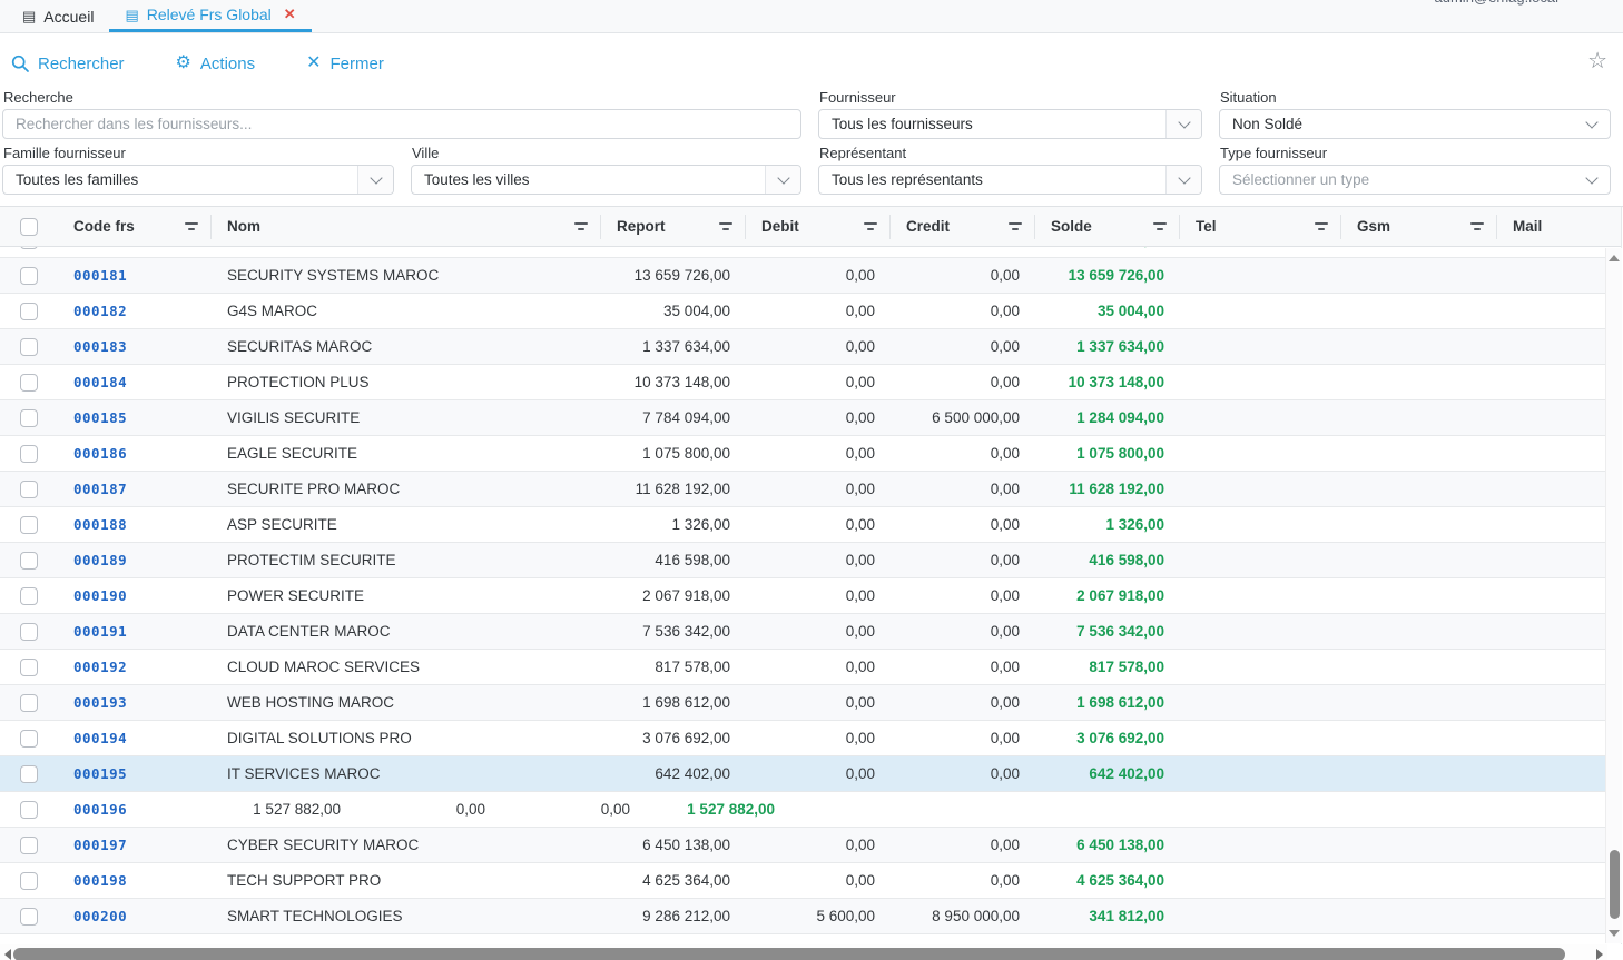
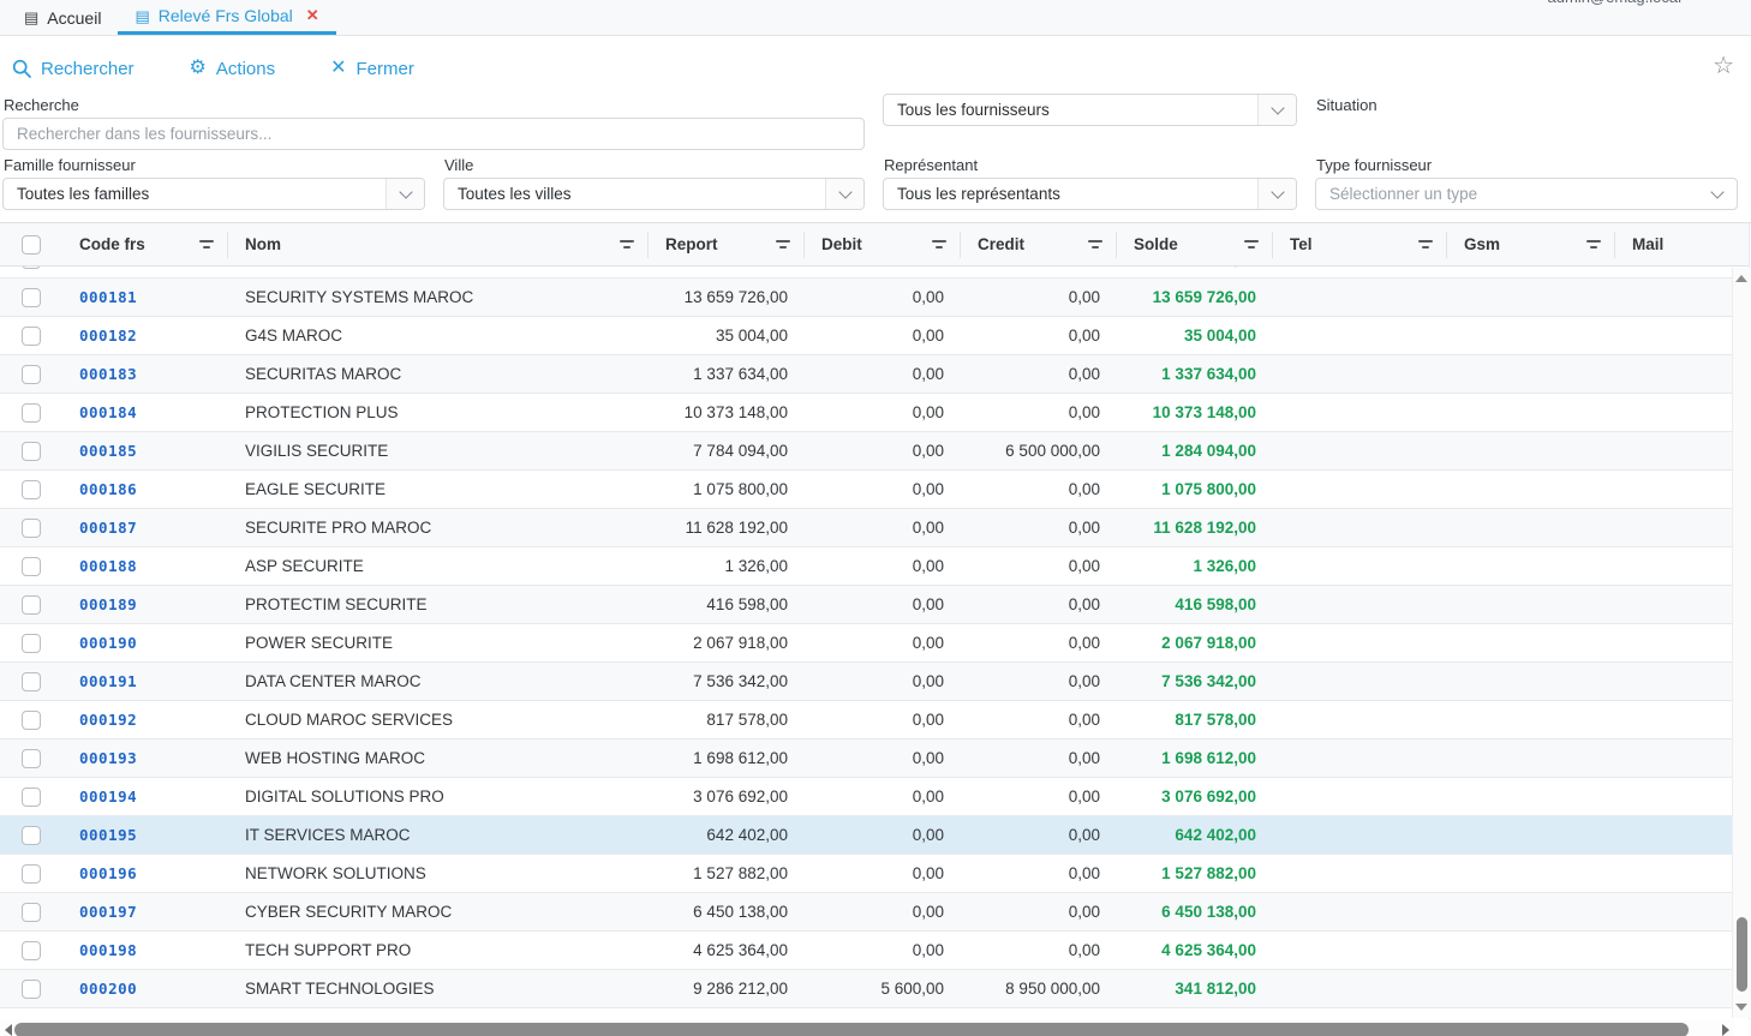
  ▤
  Accueil
  ▤
  Relevé Frs Global
  ✕
  Rechercher
  ⚙
  Actions
  ✕
  Fermer
  ☆
  Recherche
  Rechercher dans les fournisseurs...
- Fournisseur
  Tous les fournisseurs
  Situation
- Non Soldé
  Famille fournisseur
  Toutes les familles
  Ville
  Toutes les villes
  Représentant
  Tous les représentants
  Type fournisseur
  Sélectionner un type
  Code frs
  Nom
  Report
  Debit
  Credit
  Solde
  Tel
  Gsm
  Mail
  000181
  SECURITY SYSTEMS MAROC
  13 659 726,00
  0,00
  0,00
  13 659 726,00
  000182
  G4S MAROC
  35 004,00
  0,00
  0,00
  35 004,00
  000183
  SECURITAS MAROC
  1 337 634,00
  0,00
  0,00
  1 337 634,00
  000184
  PROTECTION PLUS
  10 373 148,00
  0,00
  0,00
  10 373 148,00
  000185
  VIGILIS SECURITE
  7 784 094,00
  0,00
  6 500 000,00
  1 284 094,00
  000186
  EAGLE SECURITE
  1 075 800,00
  0,00
  0,00
  1 075 800,00
  000187
  SECURITE PRO MAROC
  11 628 192,00
  0,00
  0,00
  11 628 192,00
  000188
  ASP SECURITE
  1 326,00
  0,00
  0,00
  1 326,00
  000189
  PROTECTIM SECURITE
  416 598,00
  0,00
  0,00
  416 598,00
  000190
  POWER SECURITE
  2 067 918,00
  0,00
  0,00
  2 067 918,00
  000191
  DATA CENTER MAROC
  7 536 342,00
  0,00
  0,00
  7 536 342,00
  000192
  CLOUD MAROC SERVICES
  817 578,00
  0,00
  0,00
  817 578,00
  000193
  WEB HOSTING MAROC
  1 698 612,00
  0,00
  0,00
  1 698 612,00
  000194
  DIGITAL SOLUTIONS PRO
  3 076 692,00
  0,00
  0,00
  3 076 692,00
  000195
  IT SERVICES MAROC
  642 402,00
  0,00
  0,00
  642 402,00
  000196
+ NETWORK SOLUTIONS
  1 527 882,00
  0,00
  0,00
  1 527 882,00
  000197
  CYBER SECURITY MAROC
  6 450 138,00
  0,00
  0,00
  6 450 138,00
  000198
  TECH SUPPORT PRO
  4 625 364,00
  0,00
  0,00
  4 625 364,00
  000200
  SMART TECHNOLOGIES
  9 286 212,00
  5 600,00
  8 950 000,00
  341 812,00
